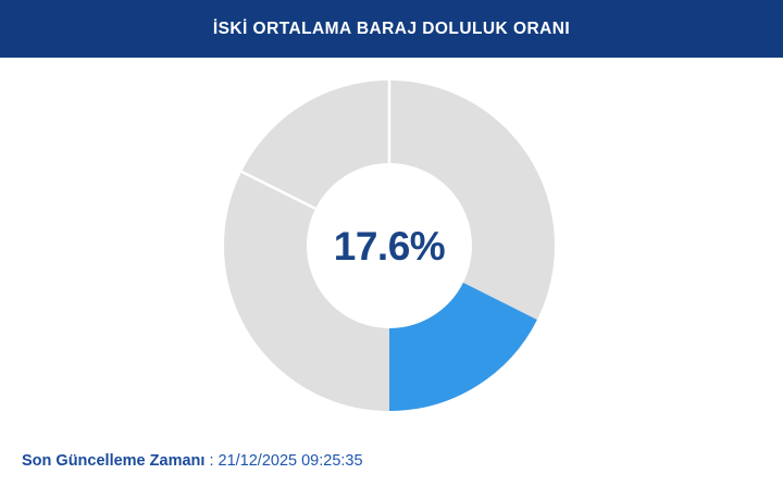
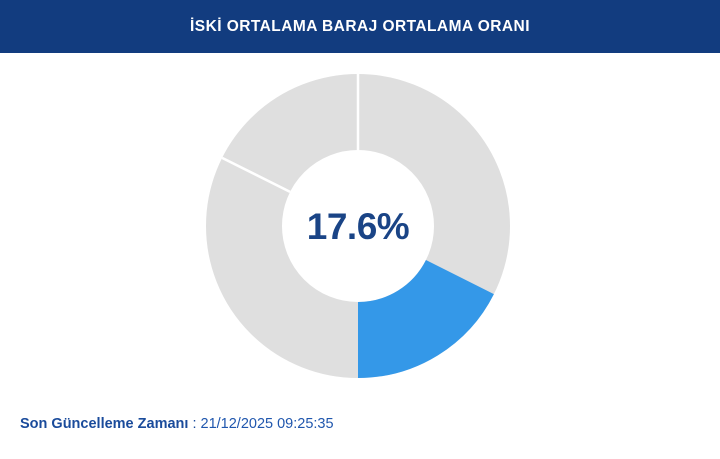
- İSKİ ORTALAMA BARAJ DOLULUK ORANI
+ İSKİ ORTALAMA BARAJ ORTALAMA ORANI
  17.6%
  Son Güncelleme Zamanı : 21/12/2025 09:25:35
